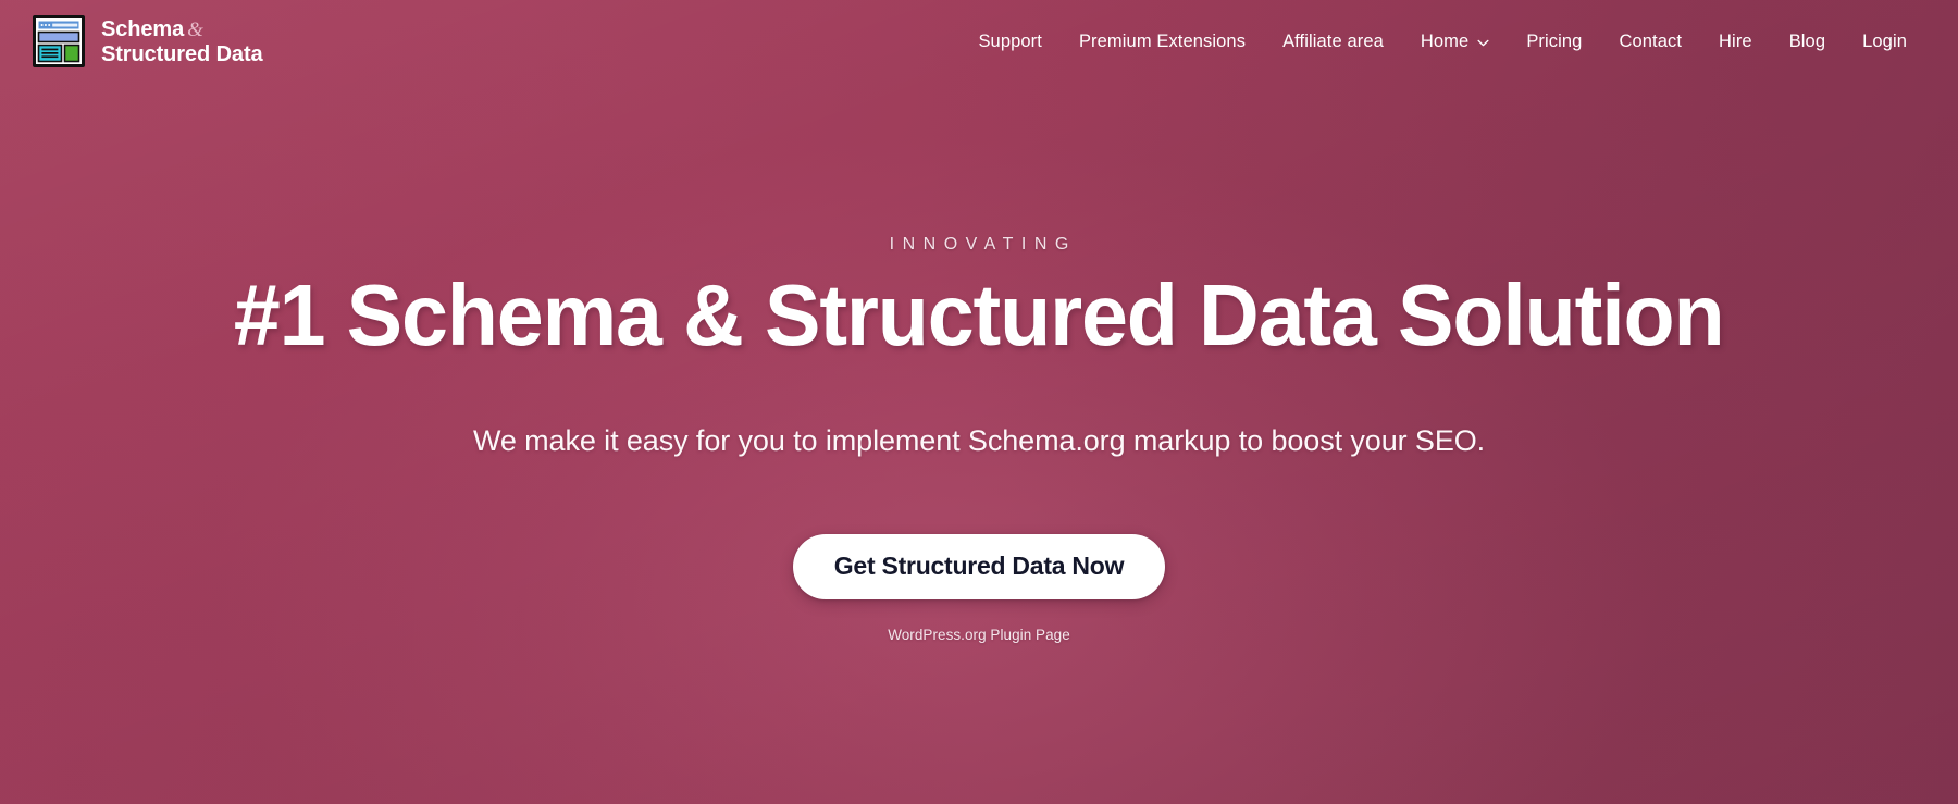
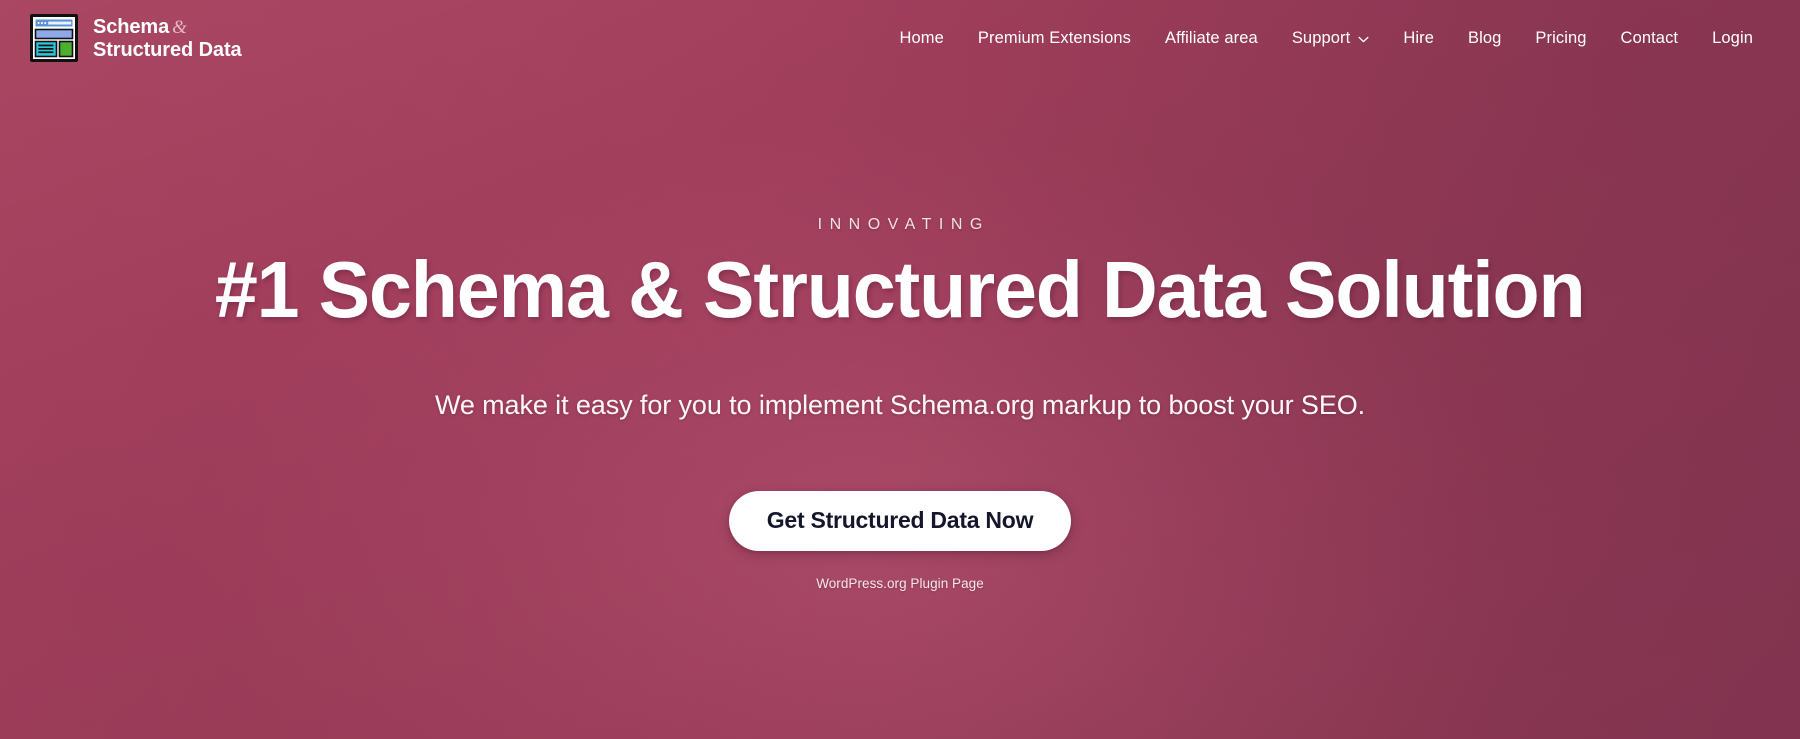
  Schema &
  Structured Data
- Support
+ Home
  Premium Extensions
  Affiliate area
- Home
+ Support
- Pricing
+ Hire
- Contact
+ Blog
- Hire
+ Pricing
- Blog
+ Contact
  Login
  INNOVATING
  #1 Schema & Structured Data Solution
  We make it easy for you to implement Schema.org markup to boost your SEO.
  Get Structured Data Now
  WordPress.org Plugin Page
